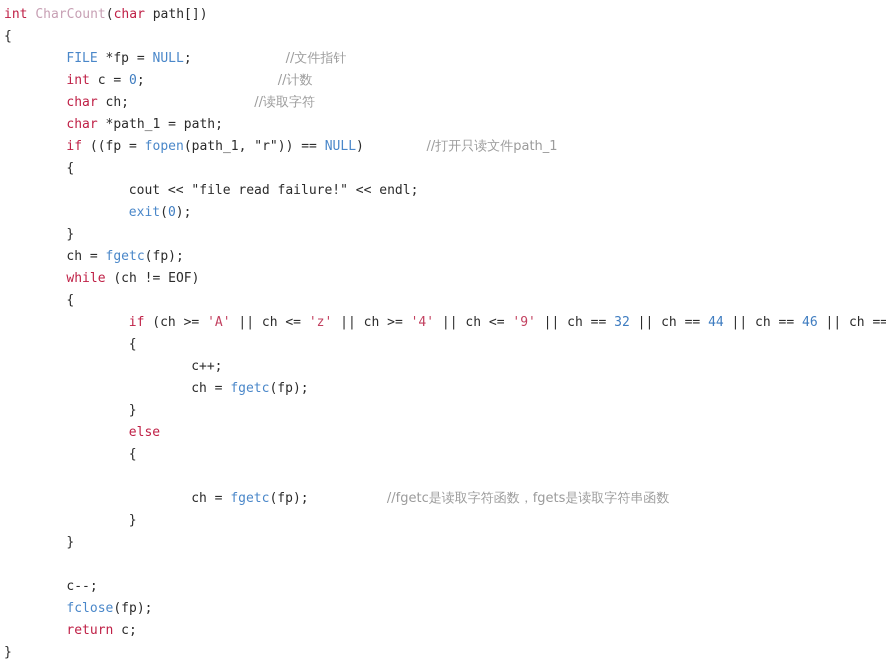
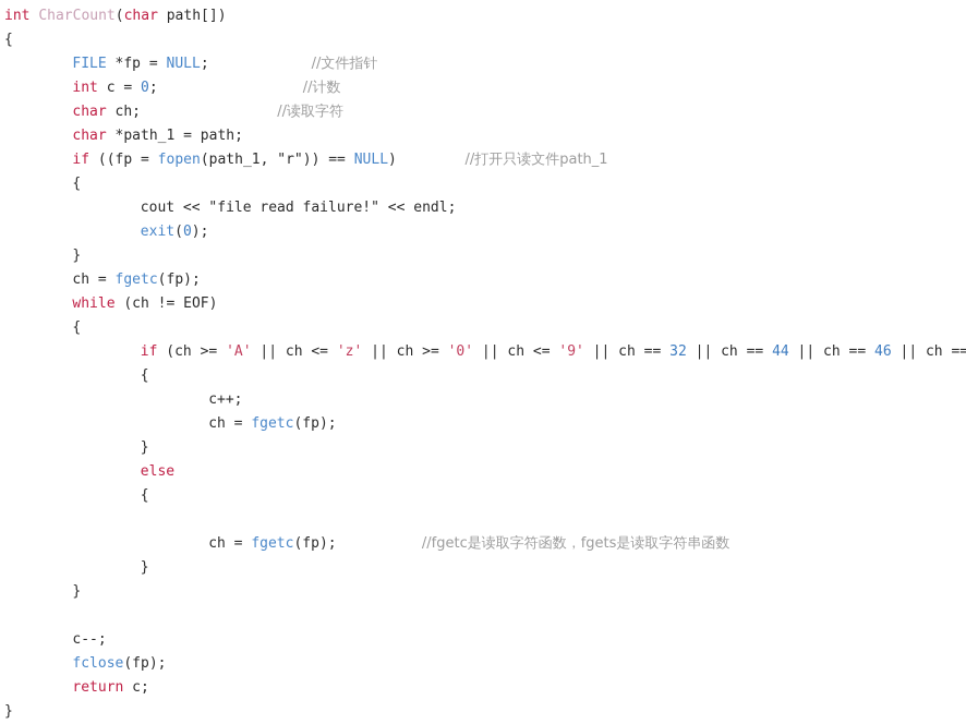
  int CharCount(char path[])
  {
  FILE *fp = NULL; //文件指针
  int c = 0; //计数
  char ch; //读取字符
  char *path_1 = path;
  if ((fp = fopen(path_1, "r")) == NULL) //打开只读文件path_1
  {
  cout << "file read failure!" << endl;
  exit(0);
  }
  ch = fgetc(fp);
  while (ch != EOF)
  {
- if (ch >= 'A' || ch <= 'z' || ch >= '4' || ch <= '9' || ch == 32 || ch == 44 || ch == 46 || ch ==
+ if (ch >= 'A' || ch <= 'z' || ch >= '0' || ch <= '9' || ch == 32 || ch == 44 || ch == 46 || ch ==
  {
  c++;
  ch = fgetc(fp);
  }
  else
  {
  ch = fgetc(fp); //fgetc是读取字符函数，fgets是读取字符串函数
  }
  }
  c--;
  fclose(fp);
  return c;
  }
